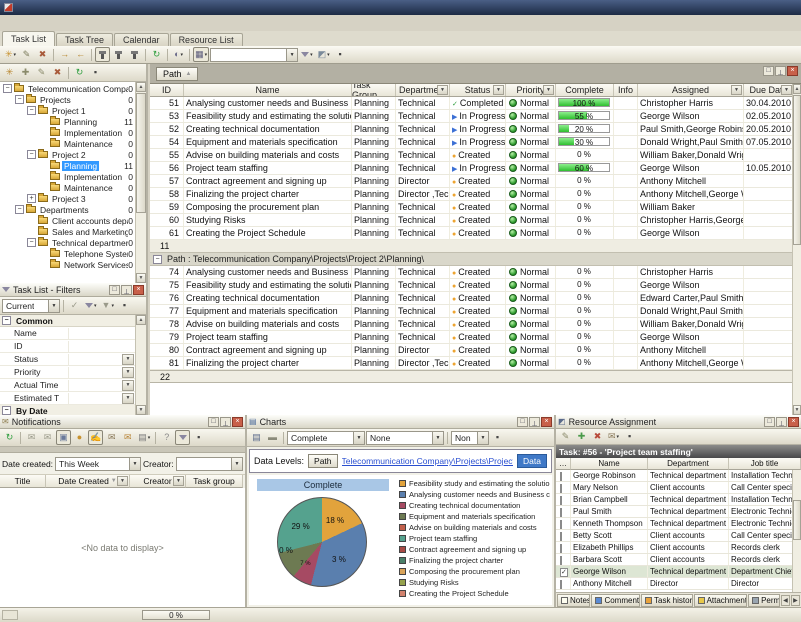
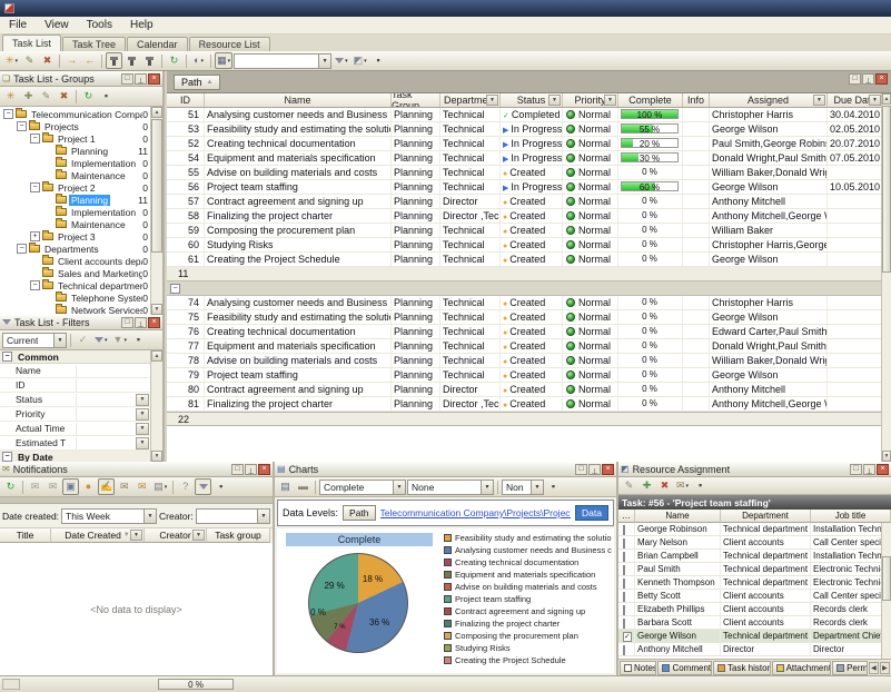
+ File
+ View
+ Tools
+ Help
  Task List
  Task Tree
  Calendar
  Resource List
  ✳
  ✎
  ✖
  →
  ←
  ↻
  ◐
  ▦
  ◩
  ▪
+ ❏
+ Task List - Groups
  ✳
  ✚
  ✎
  ✖
  ↻
  ▪
  Telecommunication Compa
  0
  Projects
  0
  Project 1
  0
  Planning
  11
  Implementation
  0
  Maintenance
  0
  Project 2
  0
  Planning
  11
  Implementation
  0
  Maintenance
  0
  Project 3
  0
  Departments
  0
  Client accounts dep
  0
  Sales and Marketing
  0
  Technical departmen
  0
  Telephone Syste
  0
  Network Services
  0
  Task List - Filters
  Current
  ✓
  ▼
  ▪
  Common
  Name
  ID
  Status
  Priority
  Actual Time
  Estimated T
  By Date
  Path
  ID
  Name
  Task Group
  Departme
  Status
  Priorit
  Complete
  Info
  Assigned
  Due Da
  51
  Analysing customer needs and Business
  Planning
  Technical
  Completed
  Normal
  100 %
  Christopher Harris
  30.04.2010
  53
  Feasibility study and estimating the soluti
  Planning
  Technical
  In Progress
  Normal
  55 %
  George Wilson
  02.05.2010
  52
  Creating technical documentation
  Planning
  Technical
  In Progress
  Normal
  20 %
- 20.05.2010
+ 20.07.2010
  54
  Equipment and materials specification
  Planning
  Technical
  In Progress
  Normal
  30 %
  Donald Wright,Paul Smith
  07.05.2010
  55
  Advise on building materials and costs
  Planning
  Technical
  Created
  Normal
  0 %
  William Baker,Donald Wrig
  56
  Project team staffing
  Planning
  Technical
  In Progress
  Normal
  60 %
  George Wilson
  10.05.2010
  57
  Contract agreement and signing up
  Planning
  Director
  Created
  Normal
  0 %
  Anthony Mitchell
  58
  Finalizing the project charter
  Planning
  Director ,Tec
  Created
  Normal
  0 %
  Anthony Mitchell,George
  59
  Composing the procurement plan
  Planning
  Technical
  Created
  Normal
  0 %
  William Baker
  60
  Studying Risks
  Planning
  Technical
  Created
  Normal
  0 %
  Christopher Harris,George
  61
  Creating the Project Schedule
  Planning
  Technical
  Created
  Normal
  0 %
  George Wilson
  11
- Path : Telecommunication Company\Projects\Project 2\Planning\
  74
  Analysing customer needs and Business
  Planning
  Technical
  Created
  Normal
  0 %
  Christopher Harris
  75
  Feasibility study and estimating the soluti
  Planning
  Technical
  Created
  Normal
  0 %
  George Wilson
  76
  Creating technical documentation
  Planning
  Technical
  Created
  Normal
  0 %
  Edward Carter,Paul Smith
  77
  Equipment and materials specification
  Planning
  Technical
  Created
  Normal
  0 %
  Donald Wright,Paul Smith
  78
  Advise on building materials and costs
  Planning
  Technical
  Created
  Normal
  0 %
  William Baker,Donald Wrig
  79
  Project team staffing
  Planning
  Technical
  Created
  Normal
  0 %
  George Wilson
  80
  Contract agreement and signing up
  Planning
  Director
  Created
  Normal
  0 %
  Anthony Mitchell
  81
  Finalizing the project charter
  Planning
  Director ,Tec
  Created
  Normal
  0 %
  Anthony Mitchell,George
  22
  ✉
  Notifications
  ↻
  ✉
  ✉
  ▣
  ●
  ✍
  ✉
  ✉
  ▤
  ?
  ▪
  Date created:
  This Week
  Creator:
  Title
  Date Created
  Creator
  Task group
  <No data to display>
  ▤
  Charts
  ▤
  ▬
  Complete
  None
  Non
  ▪
  Data Levels:
  Path
  Telecommunication Company\Projects\Projec
  Data
  Complete
  18 %
- 3 %
+ 36 %
  0 %
  29 %
  Feasibility study and estimating the solutio
  Analysing customer needs and Business c
  Creating technical documentation
  Equipment and materials specification
  Advise on building materials and costs
  Project team staffing
  Contract agreement and signing up
  Finalizing the project charter
  Composing the procurement plan
  Studying Risks
  Creating the Project Schedule
  ◩
  Resource Assignment
  ✎
  ✚
  ✖
  ✉
  ▪
  Task: #56 - 'Project team staffing'
  …
  Name
  Department
  Job title
  George Robinson
  Technical department
  Installation Techn
  Mary Nelson
  Client accounts
  Call Center spec
  Brian Campbell
  Technical department
  Installation Techn
  Paul Smith
  Technical department
  Electronic Techni
  Kenneth Thompson
  Technical department
  Electronic Techni
  Betty Scott
  Client accounts
  Call Center spec
  Elizabeth Phillips
  Client accounts
  Records clerk
  Barbara Scott
  Client accounts
  Records clerk
  George Wilson
  Technical department
  Department Chie
  Anthony Mitchell
  Director
  Director
  Notes
  Comment
  Task histor
  Attachment
  Perm
  0 %
